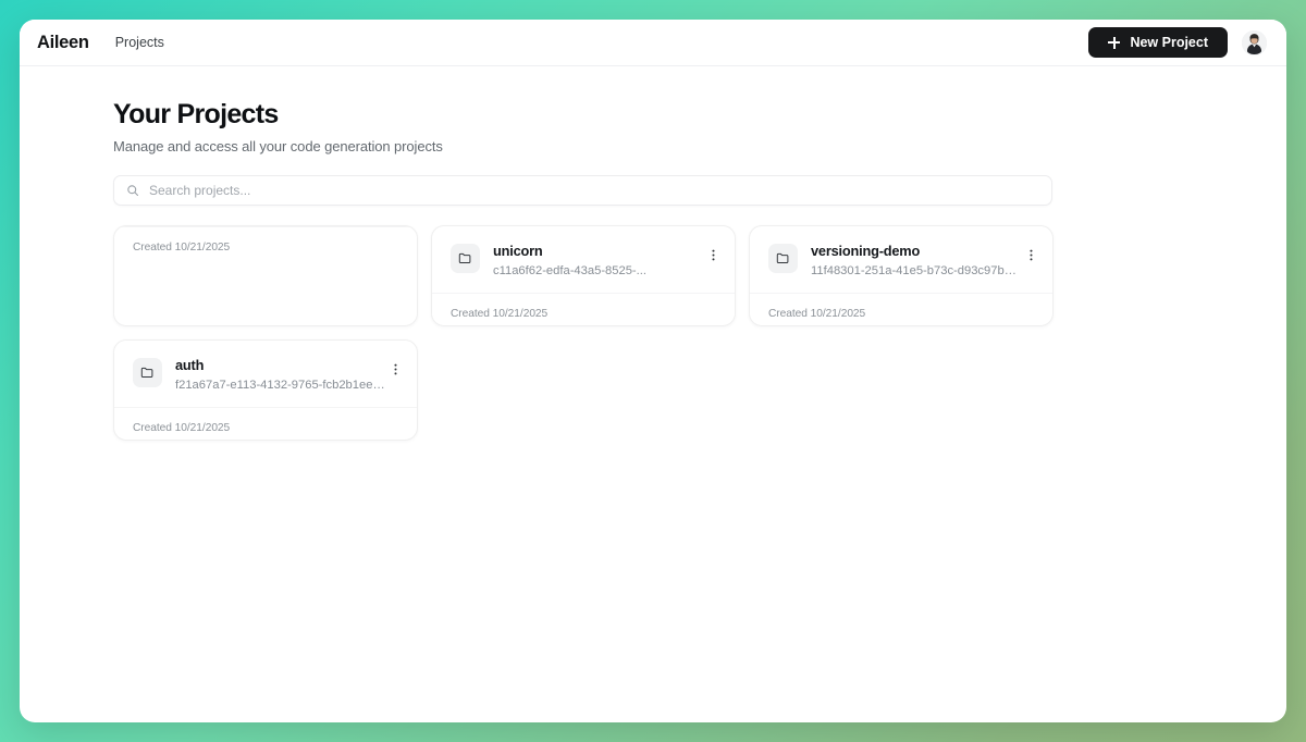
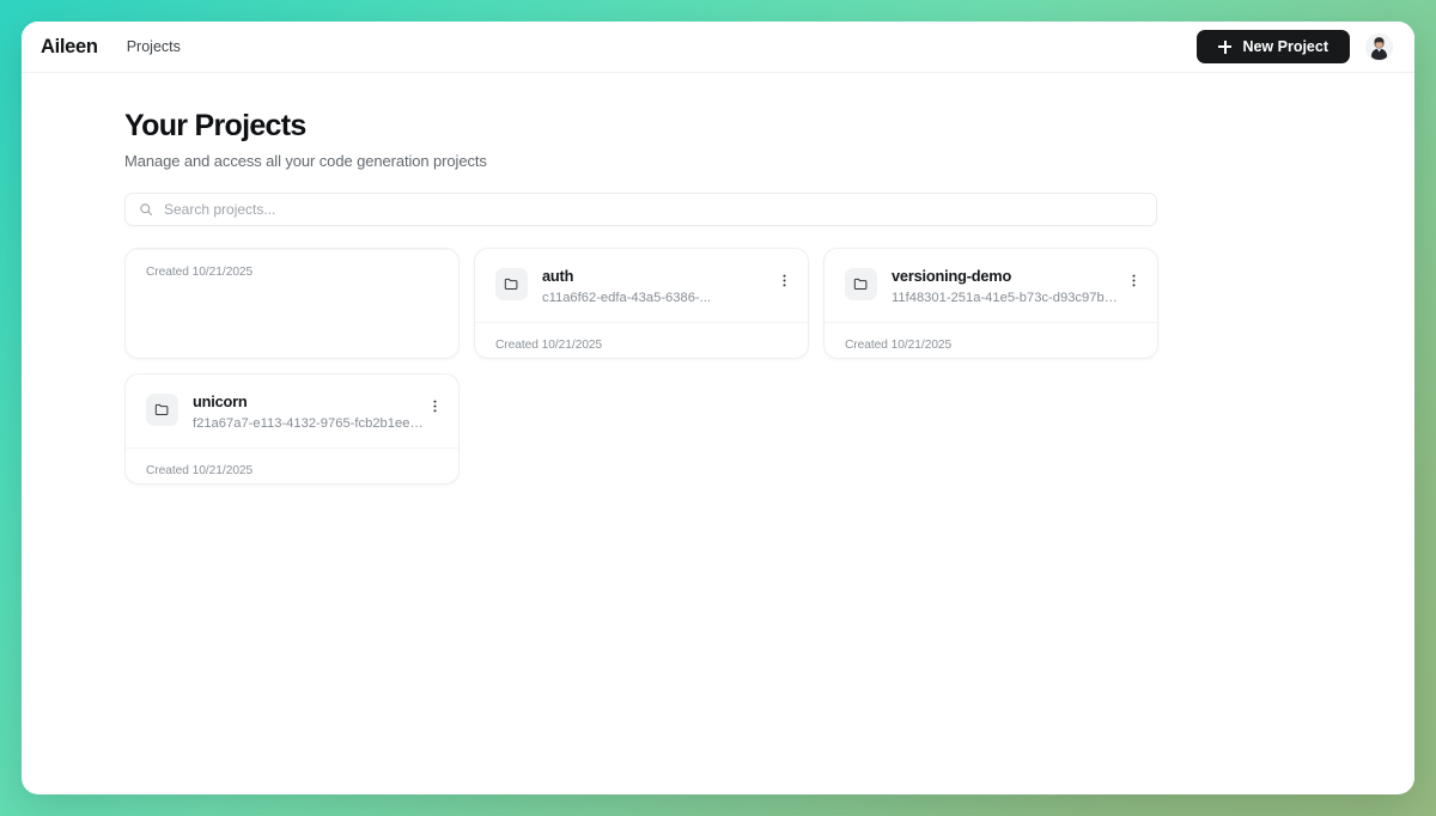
  Aileen
  Projects
  New Project
  Your Projects
  Manage and access all your code generation projects
  Search projects...
  Created 10/21/2025
- unicorn
+ auth
- c11a6f62-edfa-43a5-8525-...
+ c11a6f62-edfa-43a5-6386-...
  Created 10/21/2025
  versioning-demo
  11f48301-251a-41e5-b73c-d93c97b15
  Created 10/21/2025
- auth
+ unicorn
  f21a67a7-e113-4132-9765-fcb2b1eed9
  Created 10/21/2025
